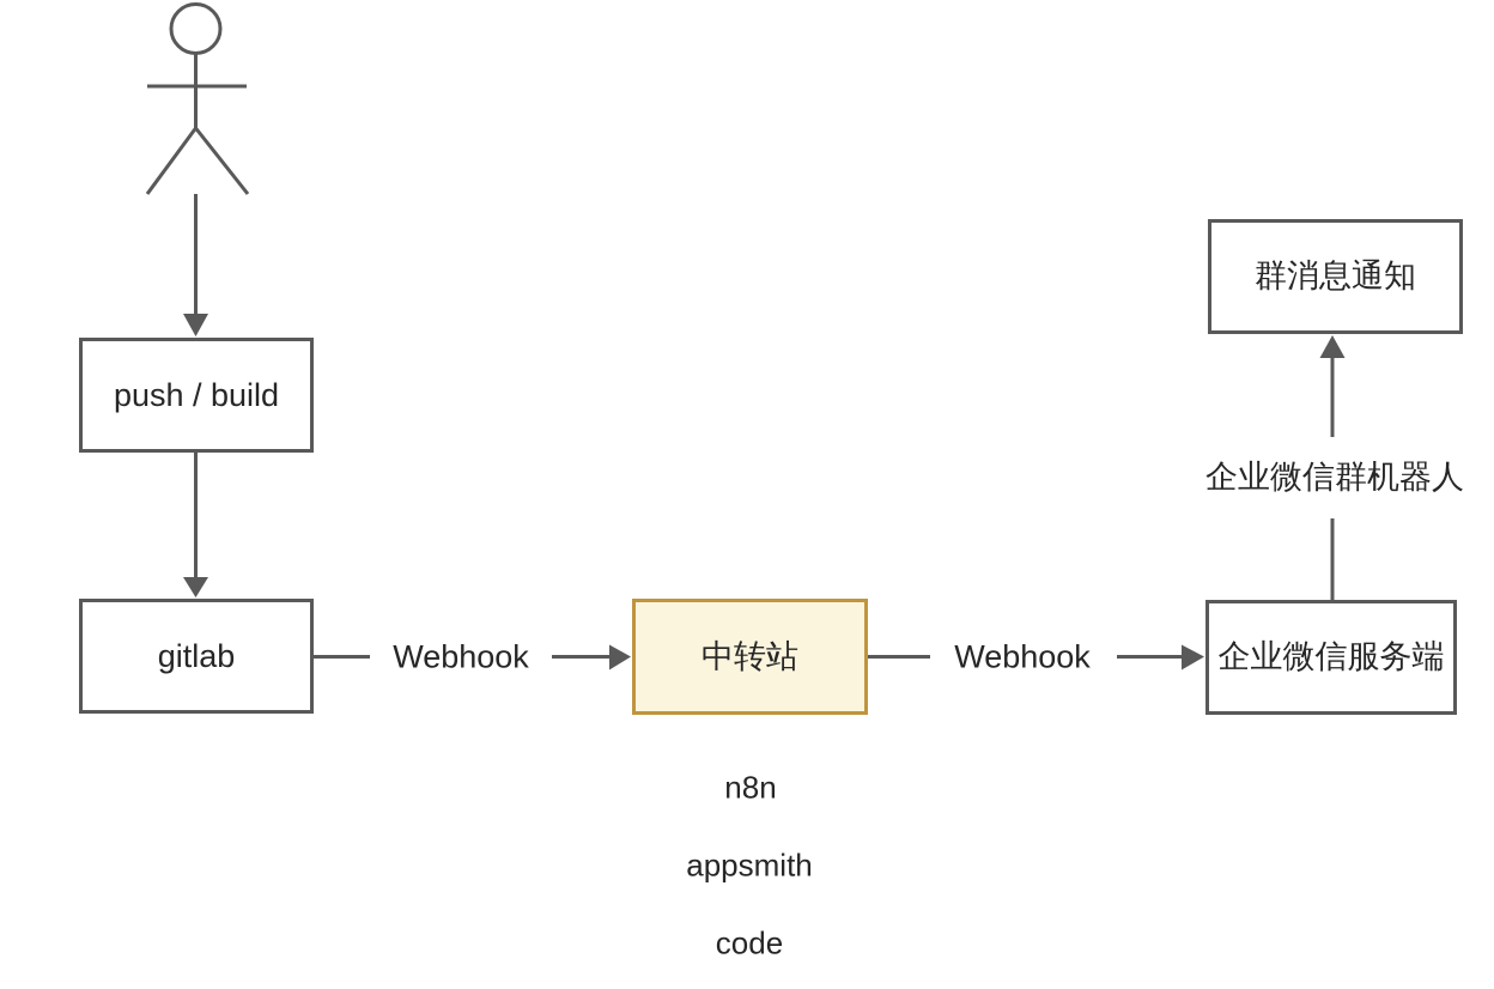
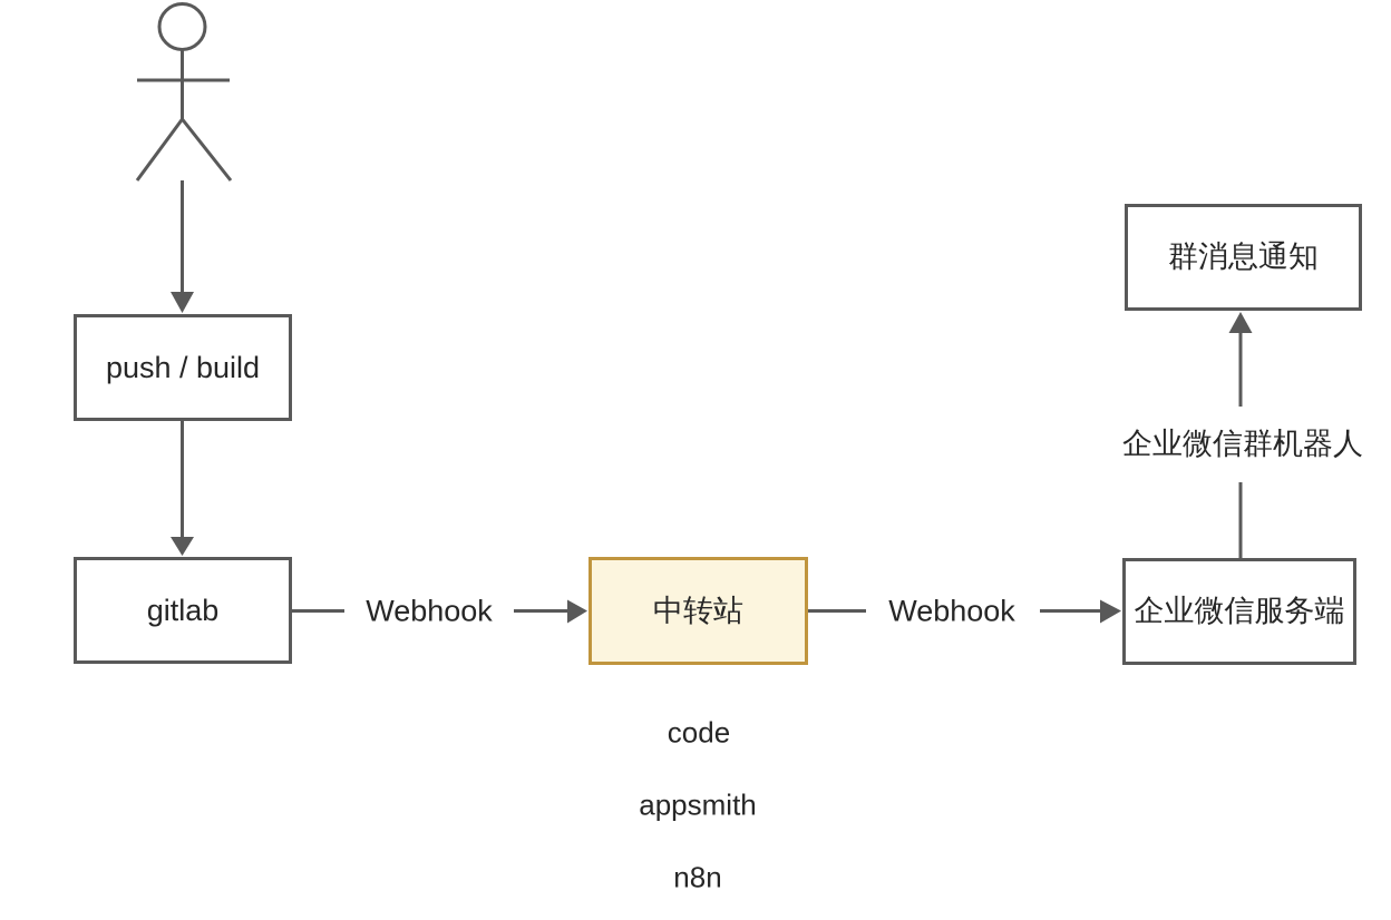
  push / build
  gitlab
  中转站
  企业微信服务端
  群消息通知
  Webhook
  Webhook
  企业微信群机器人
- n8n
+ code
  appsmith
- code
+ n8n
